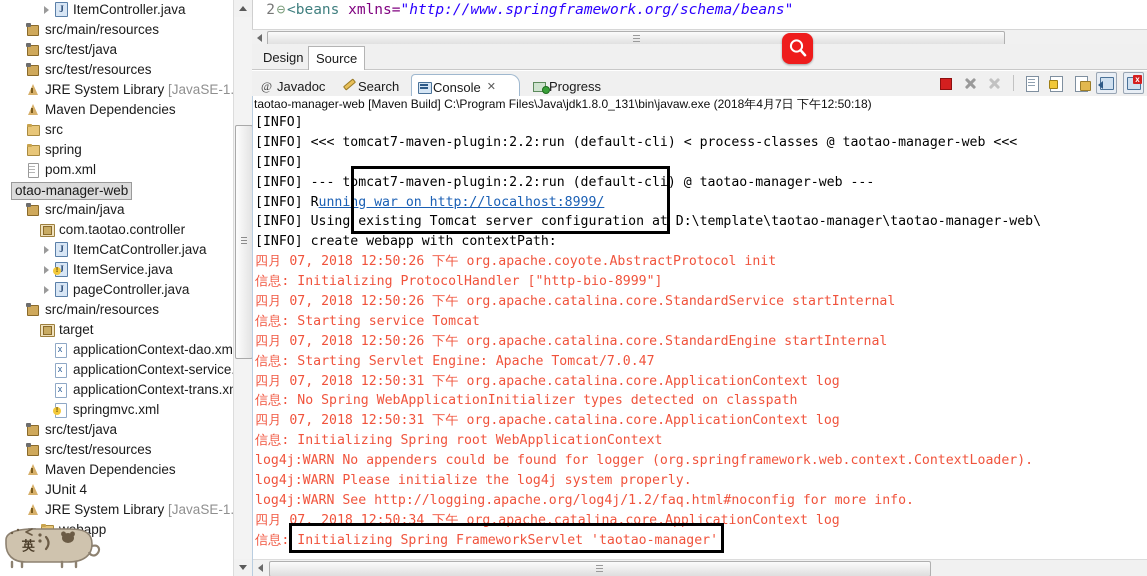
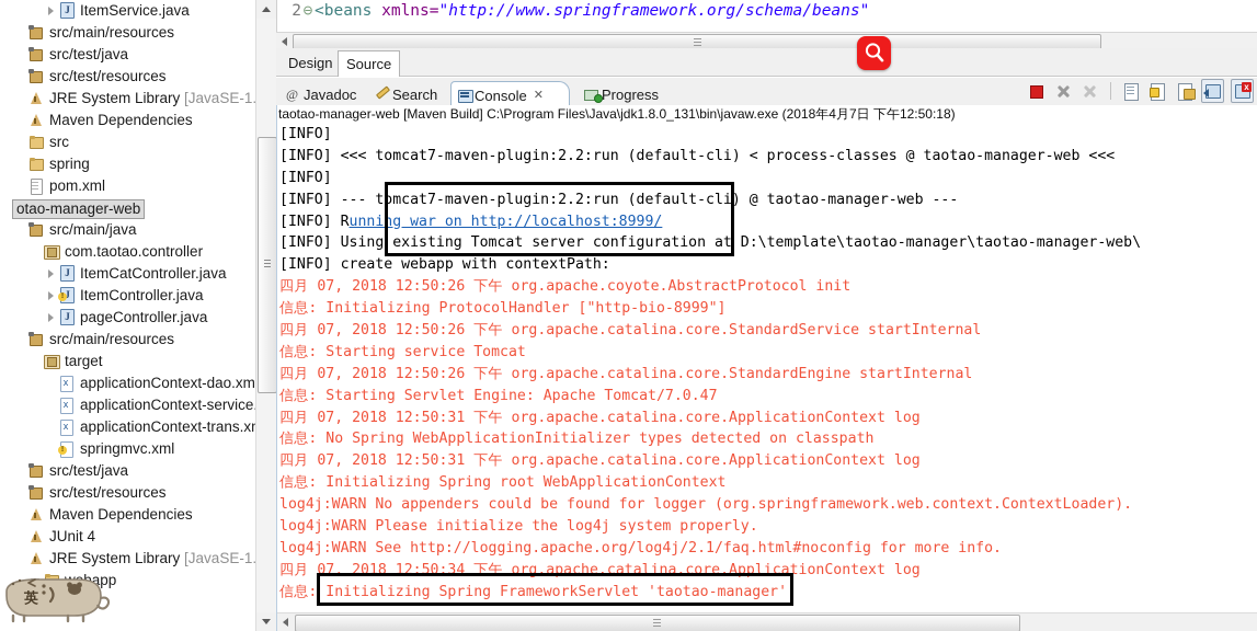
- ItemController.java
+ ItemService.java
  src/main/resources
  src/test/java
  src/test/resources
  JRE System Library [JavaSE-1
  Maven Dependencies
  src
  spring
  pom.xml
  otao-manager-web
  src/main/java
  com.taotao.controller
  ItemCatController.java
- ItemService.java
+ ItemController.java
  pageController.java
  src/main/resources
  target
  applicationContext-dao.xm
  applicationContext-service
  applicationContext-trans.x
  springmvc.xml
  src/test/java
  src/test/resources
  Maven Dependencies
  JUnit 4
  JRE System Library [JavaSE-1
  2⊖<beans xmlns="http://www.springframework.org/schema/beans"
  Design
  Source
  Javadoc
  Search
  Console ✕
  Progress
  taotao-manager-web [Maven Build] C:\Program Files\Java\jdk1.8.0_131\bin\javaw.exe (2018年4月7日 下午12:50:18)
  [INFO]
  [INFO] <<< tomcat7-maven-plugin:2.2:run (default-cli) < process-classes @ taotao-manager-web <<<
  [INFO]
  [INFO] --- tomcat7-maven-plugin:2.2:run (default-cli) @ taotao-manager-web ---
  [INFO] Running war on http://localhost:8999/
  [INFO] Using existing Tomcat server configuration at D:\template\taotao-manager\taotao-manager-web\
  [INFO] create webapp with contextPath:
  四月 07, 2018 12:50:26 下午 org.apache.coyote.AbstractProtocol init
  信息: Initializing ProtocolHandler ["http-bio-8999"]
  四月 07, 2018 12:50:26 下午 org.apache.catalina.core.StandardService startInternal
  信息: Starting service Tomcat
  四月 07, 2018 12:50:26 下午 org.apache.catalina.core.StandardEngine startInternal
  信息: Starting Servlet Engine: Apache Tomcat/7.0.47
  四月 07, 2018 12:50:31 下午 org.apache.catalina.core.ApplicationContext log
  信息: No Spring WebApplicationInitializer types detected on classpath
  四月 07, 2018 12:50:31 下午 org.apache.catalina.core.ApplicationContext log
  信息: Initializing Spring root WebApplicationContext
  log4j:WARN No appenders could be found for logger (org.springframework.web.context.ContextLoader).
  log4j:WARN Please initialize the log4j system properly.
- log4j:WARN See http://logging.apache.org/log4j/1.2/faq.html#noconfig for more info.
+ log4j:WARN See http://logging.apache.org/log4j/2.1/faq.html#noconfig for more info.
  四月 07, 2018 12:50:34 下午 org.apache.catalina.core.ApplicationContext log
  信息: Initializing Spring FrameworkServlet 'taotao-manager'
  英
